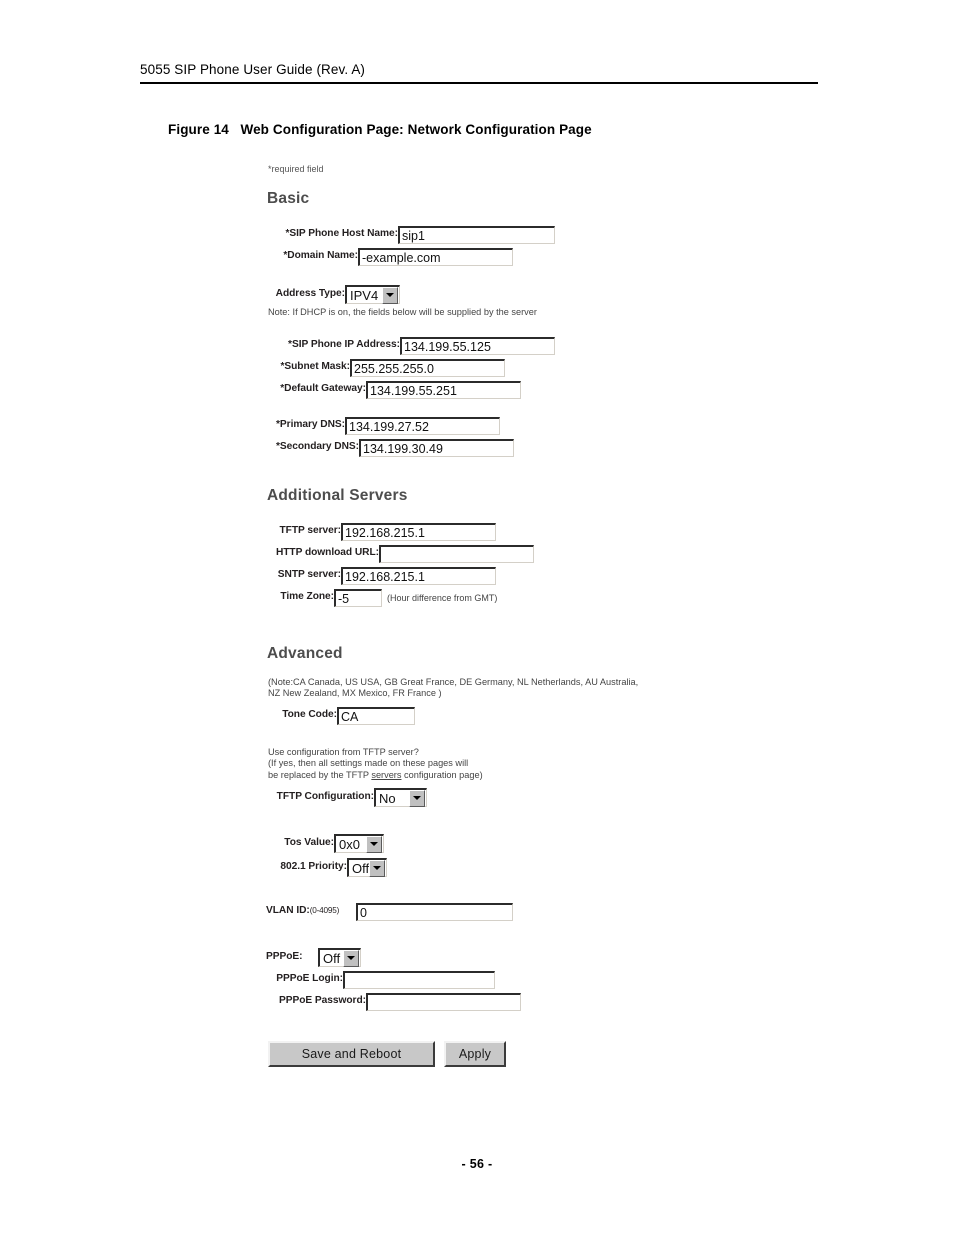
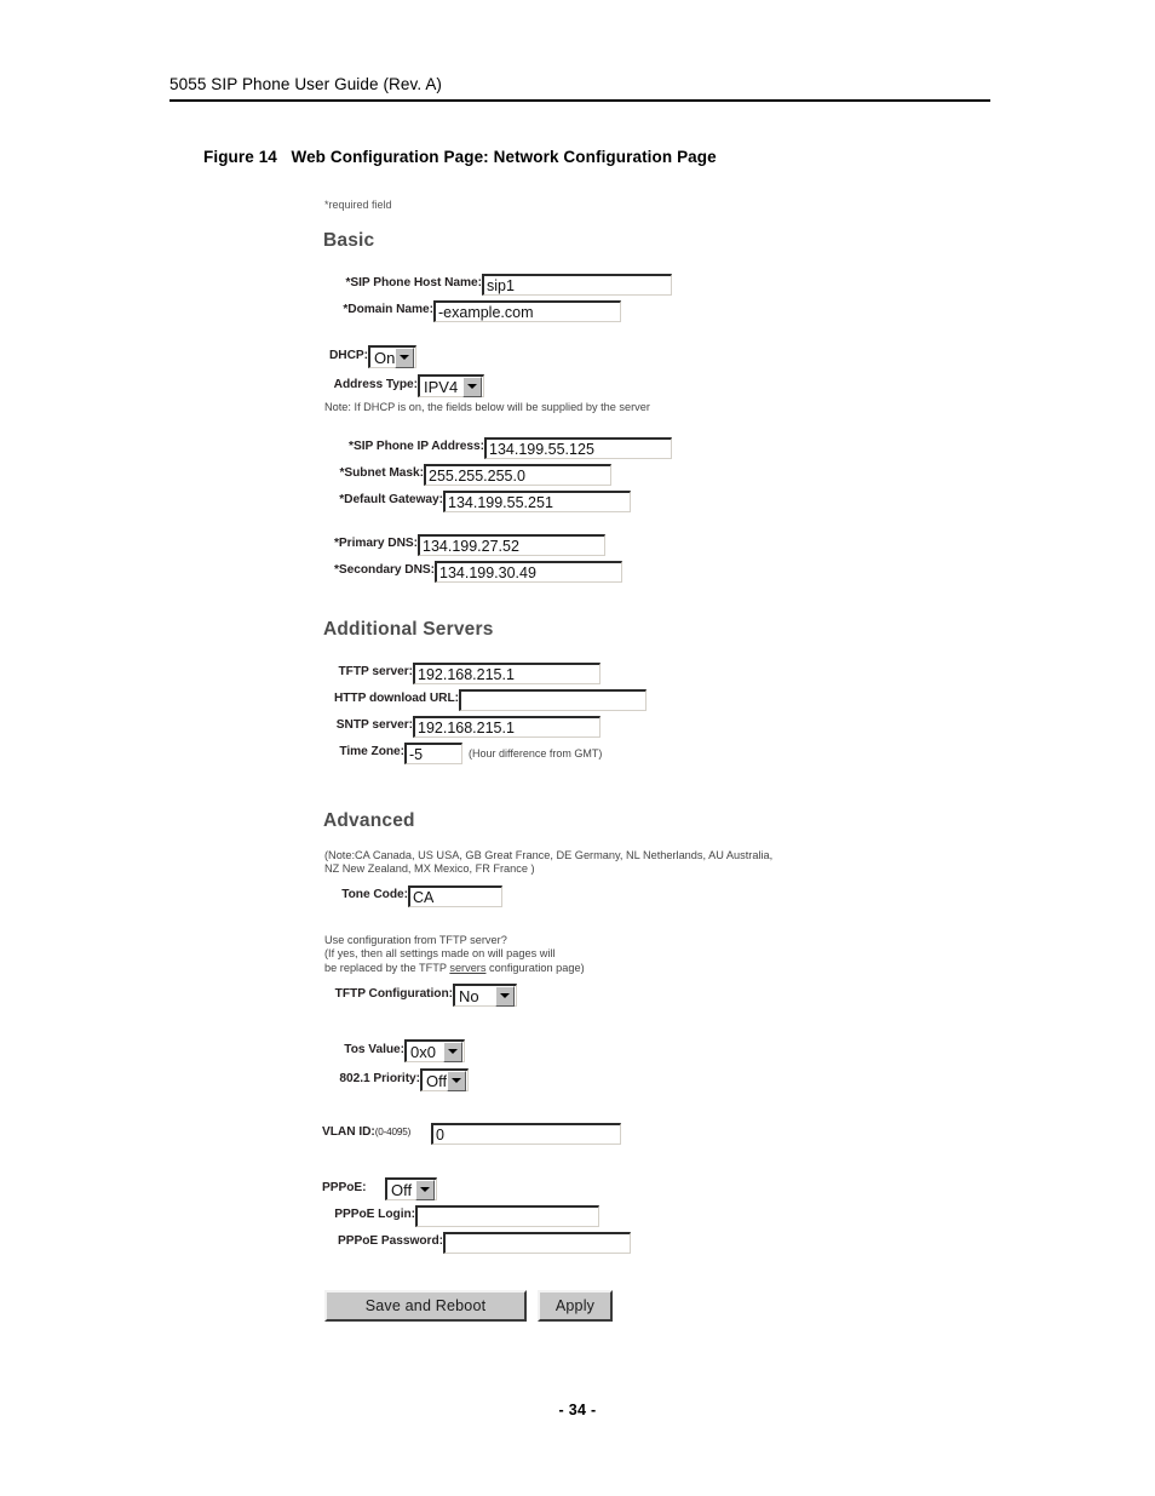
  5055 SIP Phone User Guide (Rev. A)
  Figure 14 Web Configuration Page: Network Configuration Page
  *required field
  Basic
  *SIP Phone Host Name:
  sip1
  *Domain Name:
  -example.com
+ DHCP:
+ On
  Address Type:
  IPV4
  Note: If DHCP is on, the fields below will be supplied by the server
  *SIP Phone IP Address:
  134.199.55.125
  *Subnet Mask:
  255.255.255.0
  *Default Gateway:
  134.199.55.251
  *Primary DNS:
  134.199.27.52
  *Secondary DNS:
  134.199.30.49
  Additional Servers
  TFTP server:
  192.168.215.1
  HTTP download URL:
  SNTP server:
  192.168.215.1
  Time Zone:
  -5
  (Hour difference from GMT)
  Advanced
  (Note:CA Canada, US USA, GB Great France, DE Germany, NL Netherlands, AU Australia,
  NZ New Zealand, MX Mexico, FR France )
  Tone Code:
  CA
  Use configuration from TFTP server?
- (If yes, then all settings made on these pages will
+ (If yes, then all settings made on will pages will
  be replaced by the TFTP servers configuration page)
  TFTP Configuration:
  No
  Tos Value:
  0x0
  802.1 Priority:
  Off
  VLAN ID:(0-4095)
  0
  PPPoE:
  Off
  PPPoE Login:
  PPPoE Password:
  Save and Reboot
  Apply
- - 56 -
+ - 34 -
